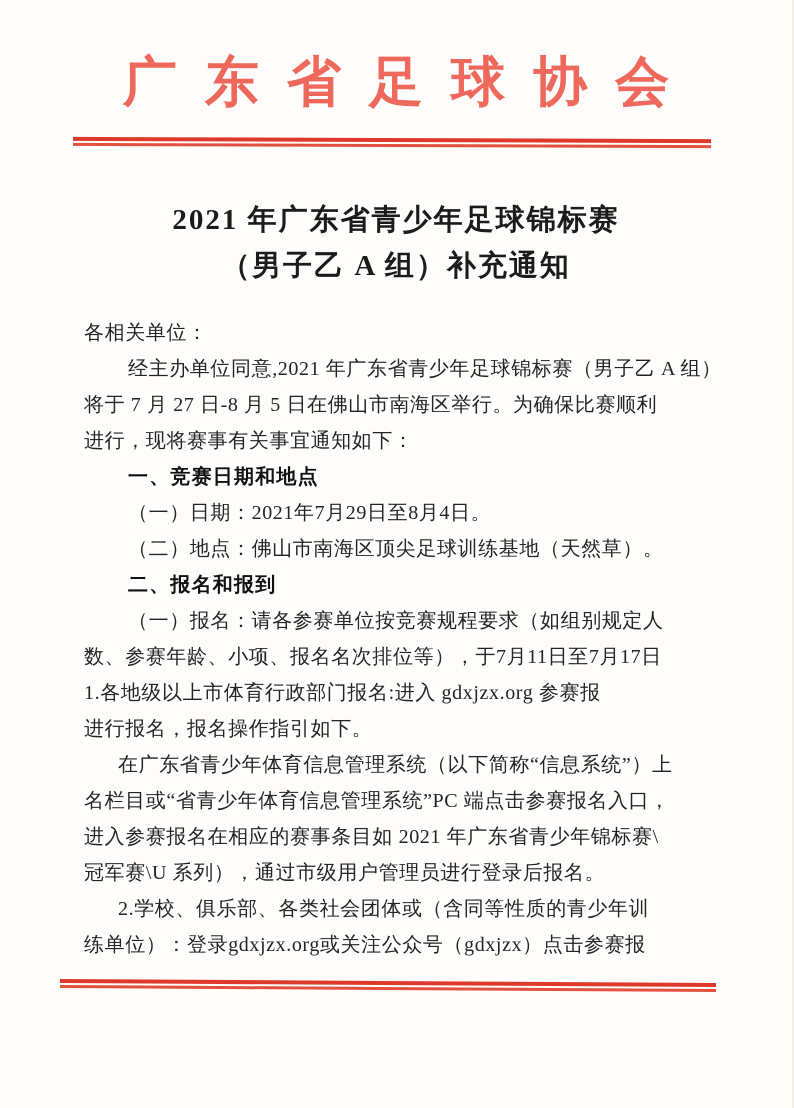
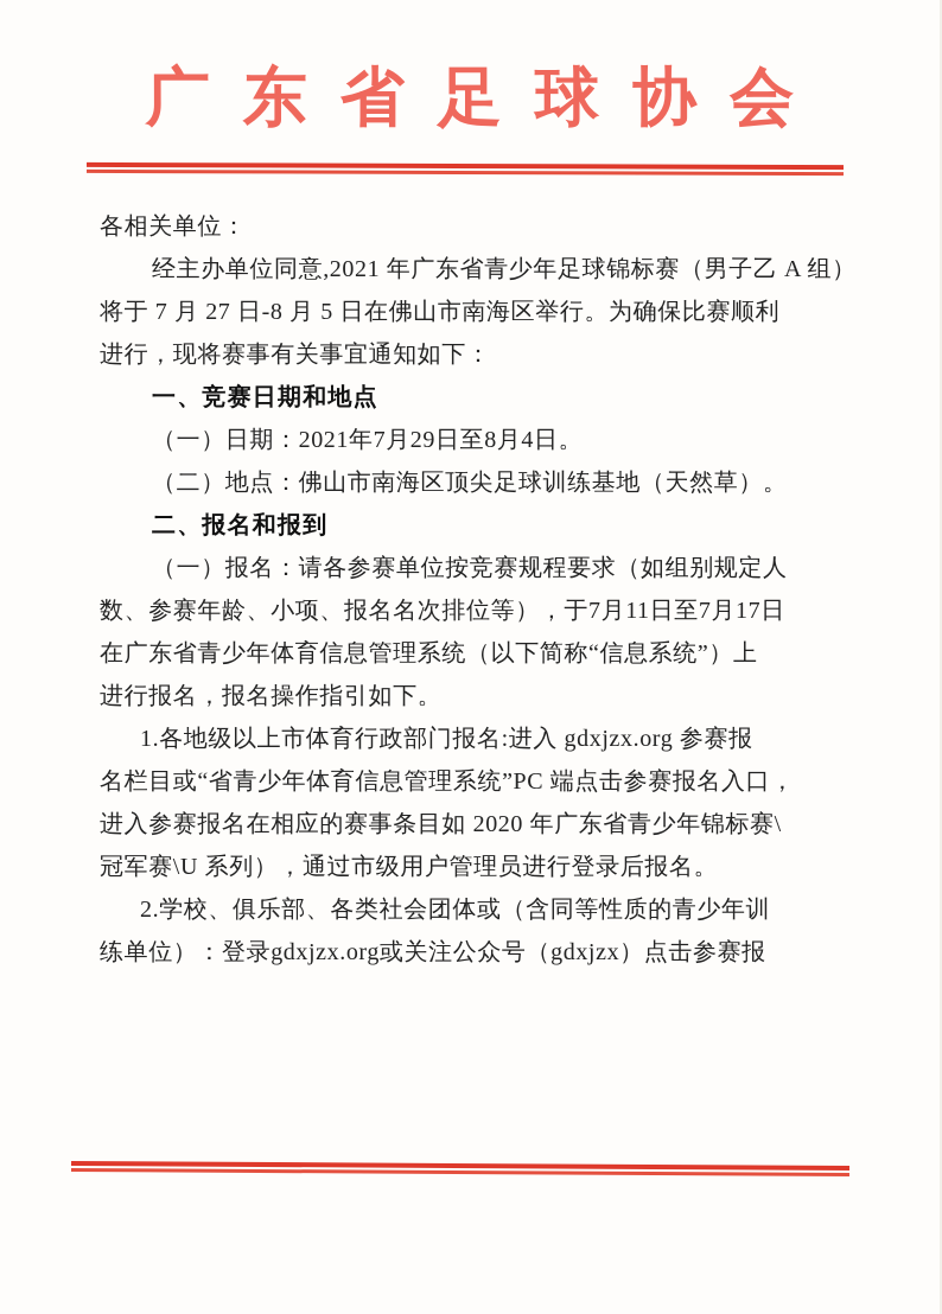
  广东省足球协会
- 2021 年广东省青少年足球锦标赛
- （男子乙 A 组）补充通知
  各相关单位：
  经主办单位同意,2021 年广东省青少年足球锦标赛（男子乙 A 组）
  将于 7 月 27 日-8 月 5 日在佛山市南海区举行。为确保比赛顺利
  进行，现将赛事有关事宜通知如下：
  一、竞赛日期和地点
  （一）日期：2021年7月29日至8月4日。
  （二）地点：佛山市南海区顶尖足球训练基地（天然草）。
  二、报名和报到
  （一）报名：请各参赛单位按竞赛规程要求（如组别规定人
  数、参赛年龄、小项、报名名次排位等），于7月11日至7月17日
- 1.各地级以上市体育行政部门报名:进入 gdxjzx.org 参赛报
+ 在广东省青少年体育信息管理系统（以下简称“信息系统”）上
  进行报名，报名操作指引如下。
- 在广东省青少年体育信息管理系统（以下简称“信息系统”）上
+ 1.各地级以上市体育行政部门报名:进入 gdxjzx.org 参赛报
  名栏目或“省青少年体育信息管理系统”PC 端点击参赛报名入口，
- 进入参赛报名在相应的赛事条目如 2021 年广东省青少年锦标赛\
+ 进入参赛报名在相应的赛事条目如 2020 年广东省青少年锦标赛\
  冠军赛\U 系列），通过市级用户管理员进行登录后报名。
  2.学校、俱乐部、各类社会团体或（含同等性质的青少年训
  练单位）：登录gdxjzx.org或关注公众号（gdxjzx）点击参赛报
